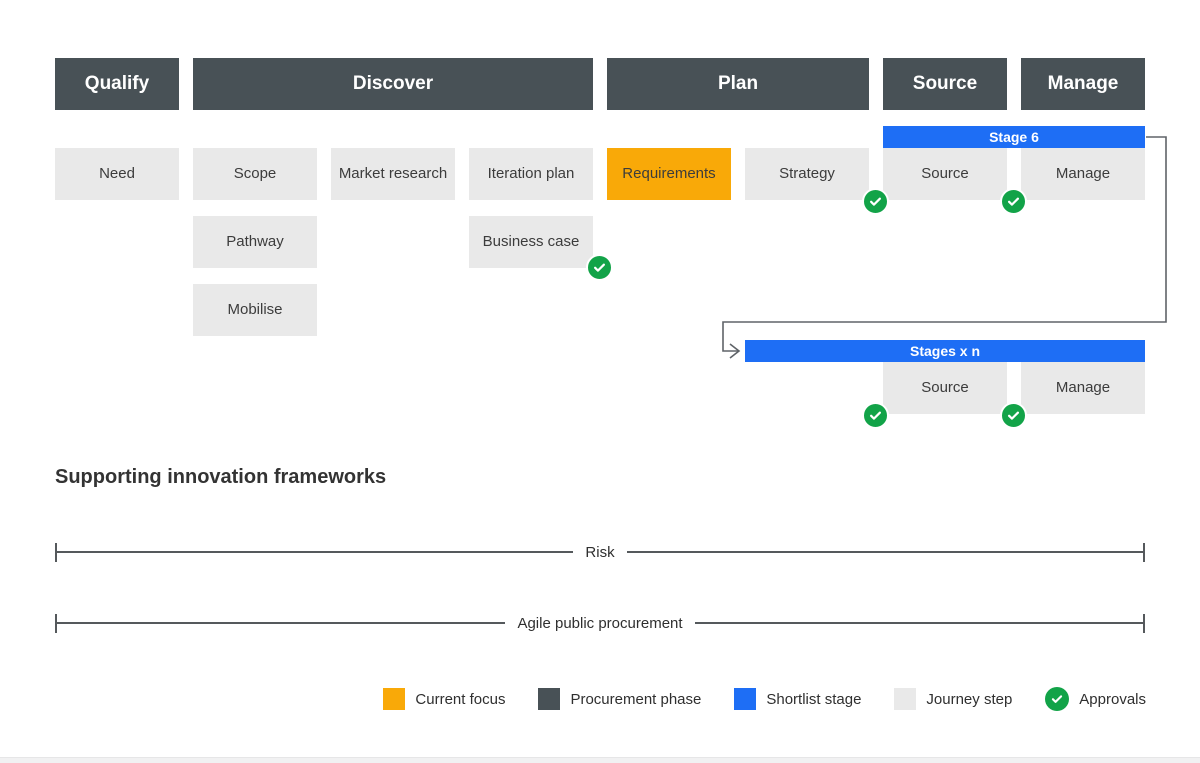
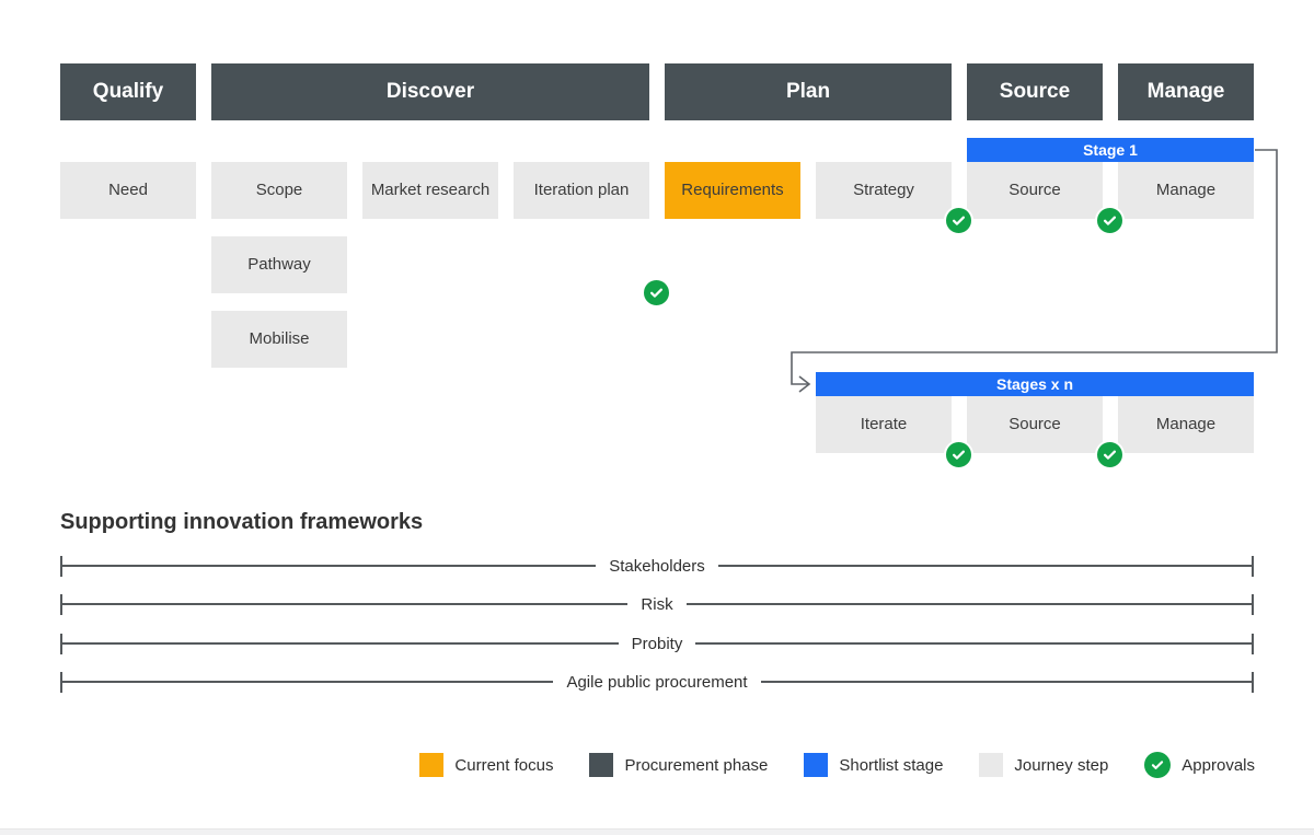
  Qualify
  Discover
  Plan
  Source
  Manage
- Stage 6
+ Stage 1
  Need
  Scope
  Market research
  Iteration plan
  Requirements
  Strategy
  Source
  Manage
  Pathway
- Business case
  Mobilise
  Stages x n
+ Iterate
  Source
  Manage
  Supporting innovation frameworks
+ Stakeholders
  Risk
+ Probity
  Agile public procurement
  Current focus
  Procurement phase
  Shortlist stage
  Journey step
  Approvals
